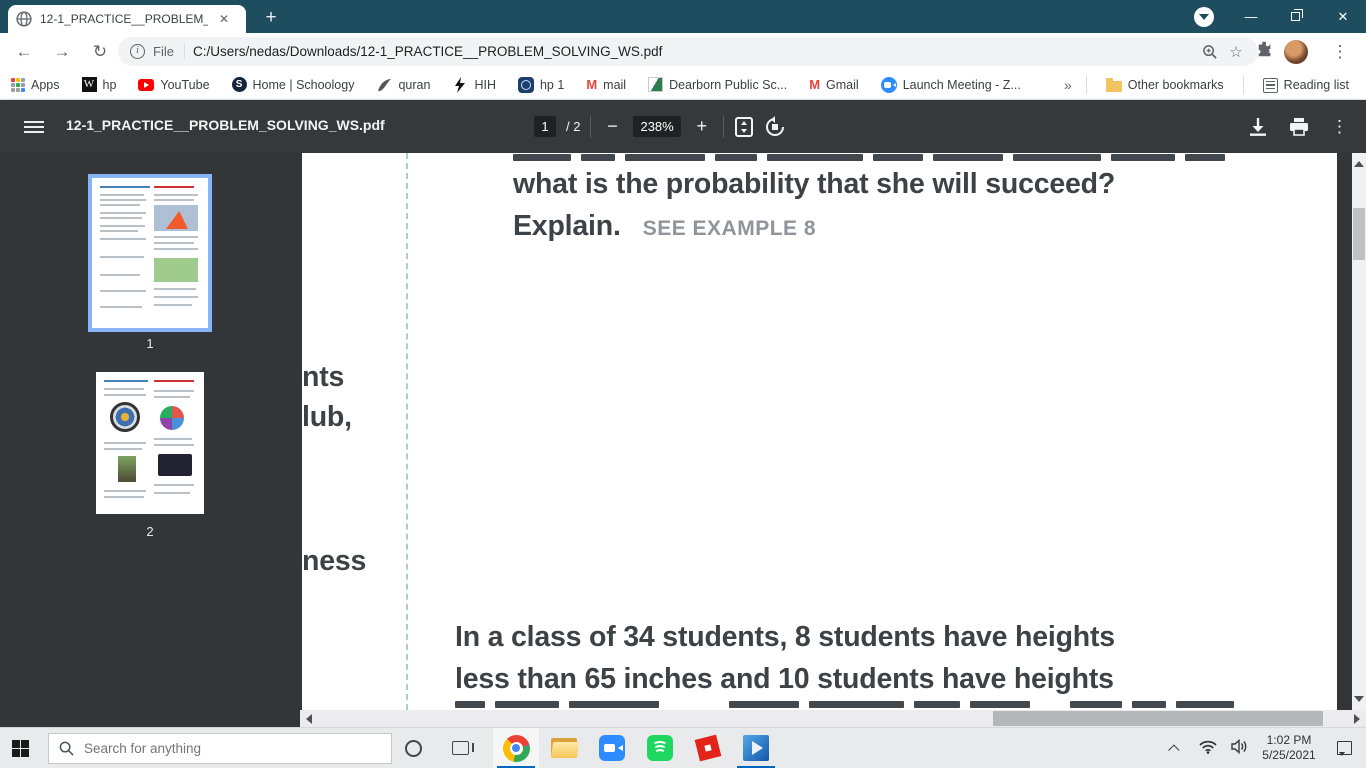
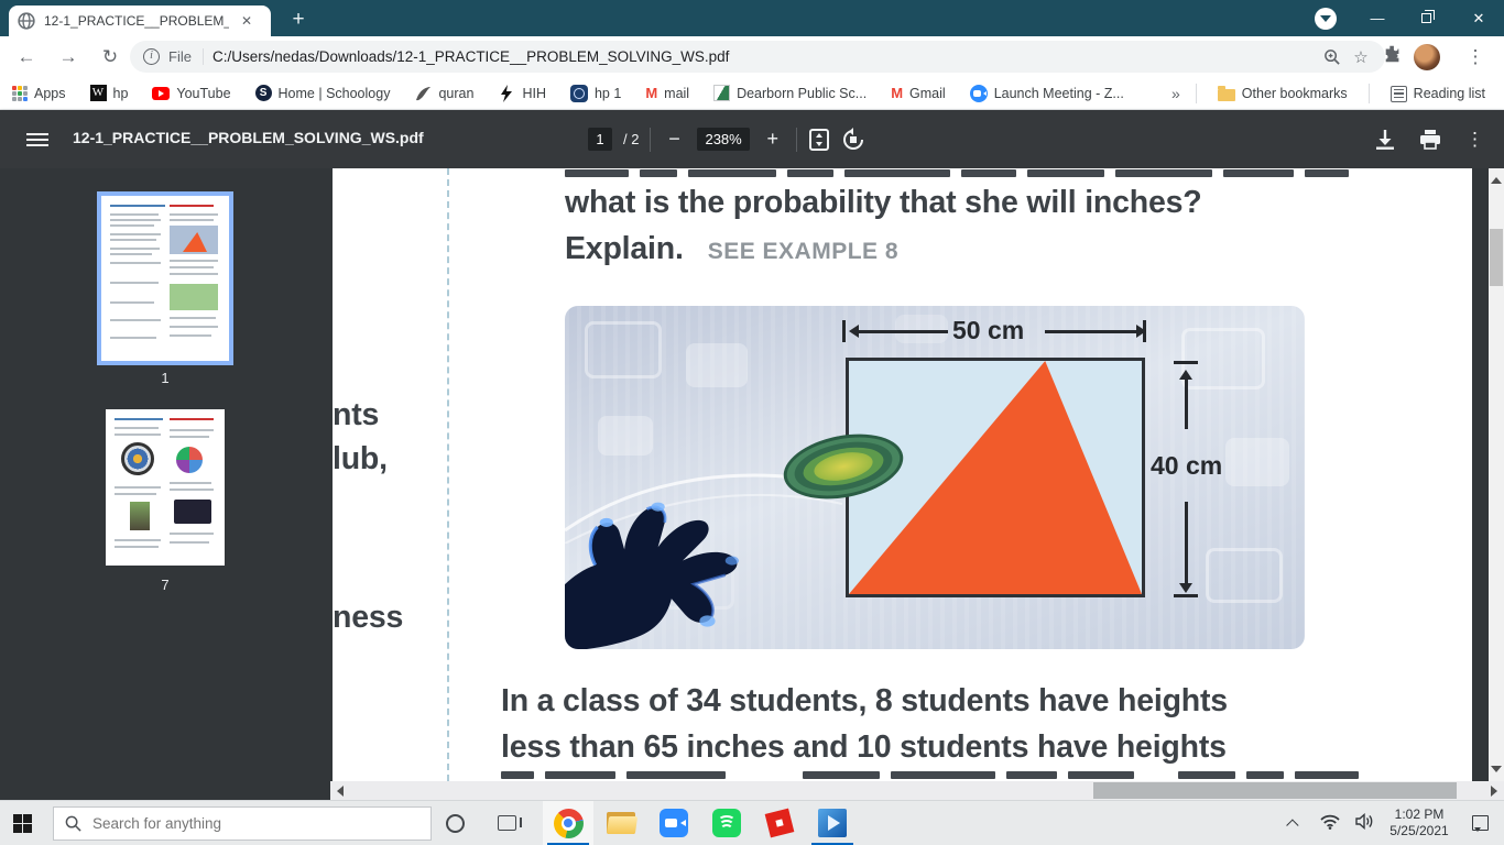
  12-1_PRACTICE__PROBLEM_
  ✕
  +
  —
  ✕
  ←
  →
  ↻
  i
  File
  C:/Users/nedas/Downloads/12-1_PRACTICE__PROBLEM_SOLVING_WS.pdf
  ☆
  ⋮
  Apps
  W
  hp
  YouTube
  S
  Home | Schoology
  quran
  HIH
  hp 1
  M
  mail
  Dearborn Public Sc...
  M
  Gmail
  Launch Meeting - Z...
  »
  Other bookmarks
  Reading list
  12-1_PRACTICE__PROBLEM_SOLVING_WS.pdf
  1
  / 2
  −
  238%
  +
  ⋮
  1
- 2
+ 7
  nts
  lub,
  ness
- what is the probability that she will succeed?
+ what is the probability that she will inches?
  Explain. SEE EXAMPLE 8
+ 50 cm
+ 40 cm
  In a class of 34 students, 8 students have heights
  less than 65 inches and 10 students have heights
  Search for anything
  1:02 PM
  5/25/2021
